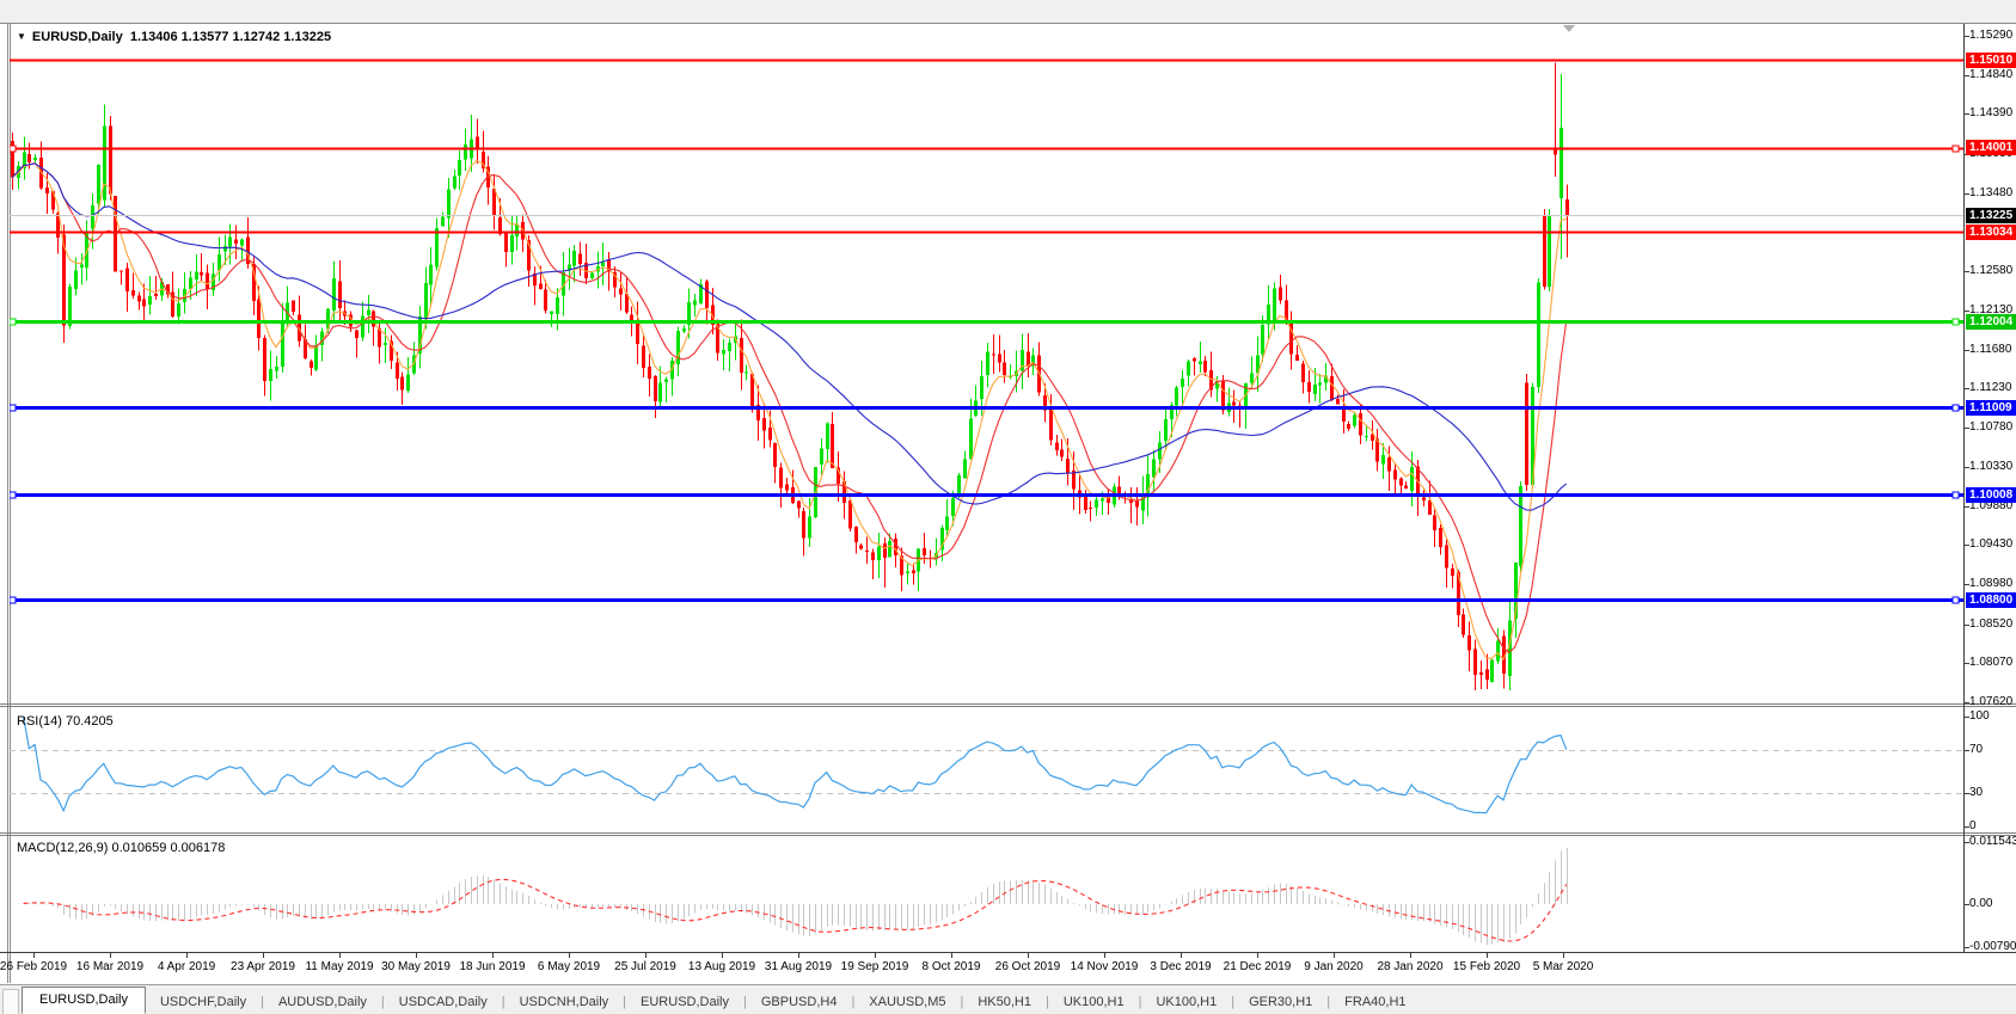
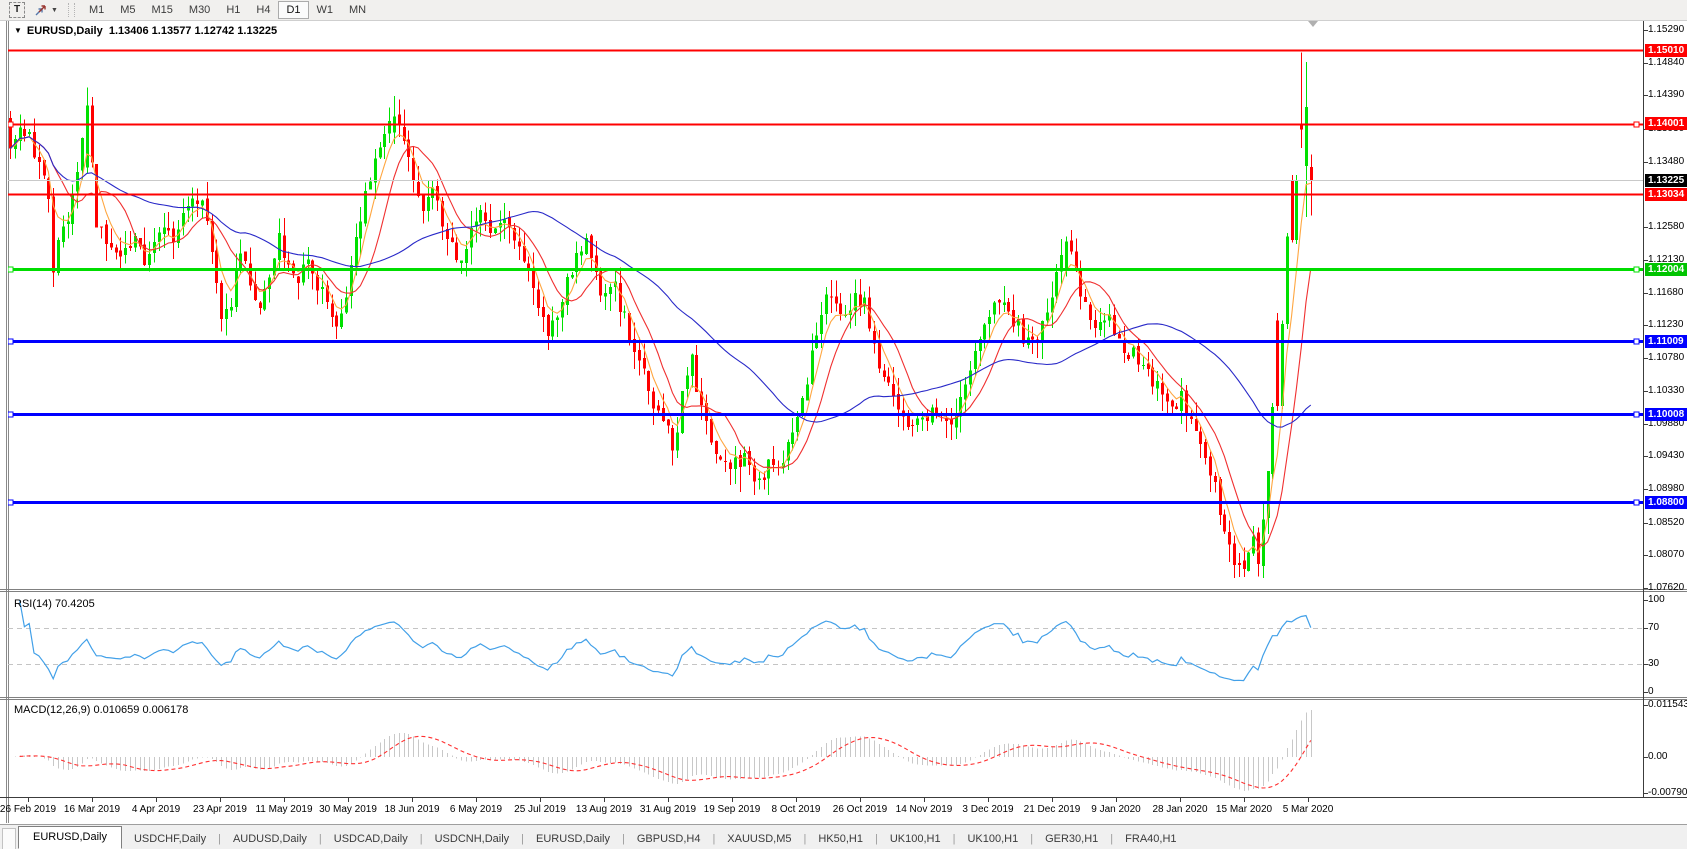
+ T
+ M1
+ M5
+ M15
+ M30
+ H1
+ H4
+ D1
+ W1
+ MN
  ▼ EURUSD,Daily 1.13406 1.13577 1.12742 1.13225
  RSI(14) 70.4205
  MACD(12,26,9) 0.010659 0.006178
  1.15290
  1.14840
  1.14390
  1.13480
  1.12580
  1.12130
  1.11680
  1.11230
  1.10780
  1.10330
  1.09880
  1.09430
  1.08980
  1.08520
  1.08070
  1.07620
  100
  70
  30
  0
  0.011543
  0.00
  -0.00790
  1.15010
  1.14001
  1.13034
  1.12004
  1.11009
  1.10008
  1.08800
  1.13225
  26 Feb 2019
  16 Mar 2019
  4 Apr 2019
  23 Apr 2019
  11 May 2019
  30 May 2019
  18 Jun 2019
  6 May 2019
  25 Jul 2019
  13 Aug 2019
  31 Aug 2019
  19 Sep 2019
  8 Oct 2019
  26 Oct 2019
  14 Nov 2019
  3 Dec 2019
  21 Dec 2019
  9 Jan 2020
  28 Jan 2020
- 15 Feb 2020
+ 15 Mar 2020
  5 Mar 2020
  EURUSD,Daily
  USDCHF,Daily
  |
  AUDUSD,Daily
  |
  USDCAD,Daily
  |
  USDCNH,Daily
  |
  EURUSD,Daily
  |
  GBPUSD,H4
  |
  XAUUSD,M5
  |
  HK50,H1
  |
  UK100,H1
  |
  UK100,H1
  |
  GER30,H1
  |
  FRA40,H1
